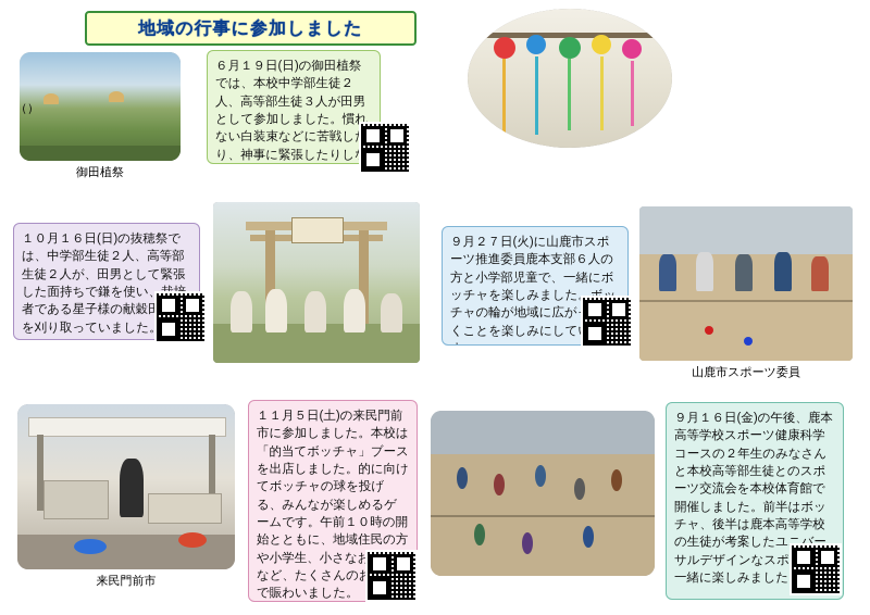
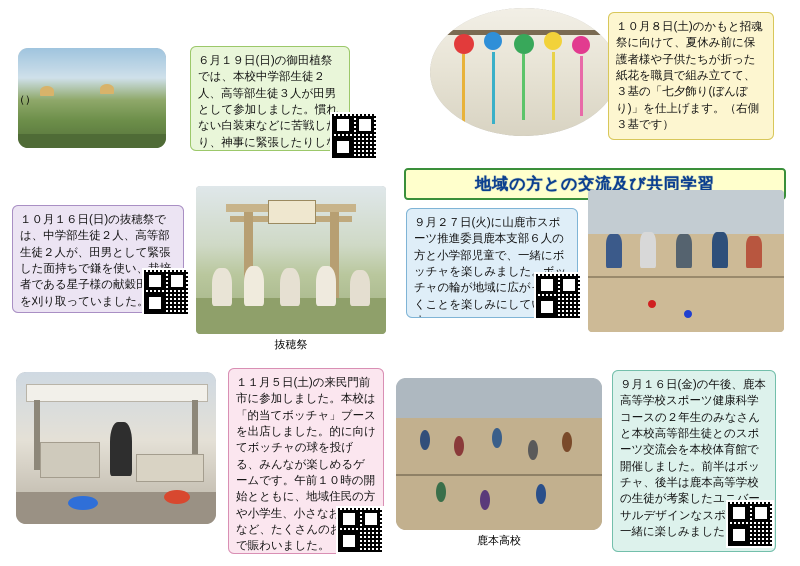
- 地域の行事に参加しました
- 御田植祭
  （）
  ６月１９日(日)の御田植祭では、本校中学部生徒２人、高等部生徒３人が田男として参加しました。慣れない白装束などに苦戦しり、神事に緊張したりし
+ １０月８日(土)のかもと招魂祭に向けて、夏休み前に保護者様や子供たちが折った紙花を職員で組み立てて、３基の「七夕飾り(ぼんぼり)」を仕上げます。（右側３基です）
  １０月１６日(日)の抜穂祭では、中学部生徒２人、高等部生徒２人が、田男として緊張した面持ちで鎌を使い者である星子様の献穀を刈り取っていました
+ 抜穂祭
+ 地域の方との交流及び共同学習
  ９月２７日(火)に山鹿市スポーツ推進委員鹿本支部６人の方と小学部児童で、一緒にボッチャを楽しみましたチャの輪が地域に広がくことを楽しみにして
- 山鹿市スポーツ委員
- 来民門前市
  １１月５日(土)の来民門前市に参加しました。本校は「的当てボッチャ」ブースを出店しました。的に向けてボッチャの球を投げる、みんなが楽しめるゲームです。午前１０時の開始とともに、地域住民の方や小学生、小さなおなど、たくさんので賑わいました。
+ 鹿本高校
  ９月１６日(金)の午後、鹿本高等学校スポーツ健康科学コースの２年生のみなさんと本校高等部生徒とのスポーツ交流会を本校体育館で開催しました。前半はボッチャ、後半は鹿本高等学校の生徒が考案したユサルデザインなスポ一緒に楽しみました
